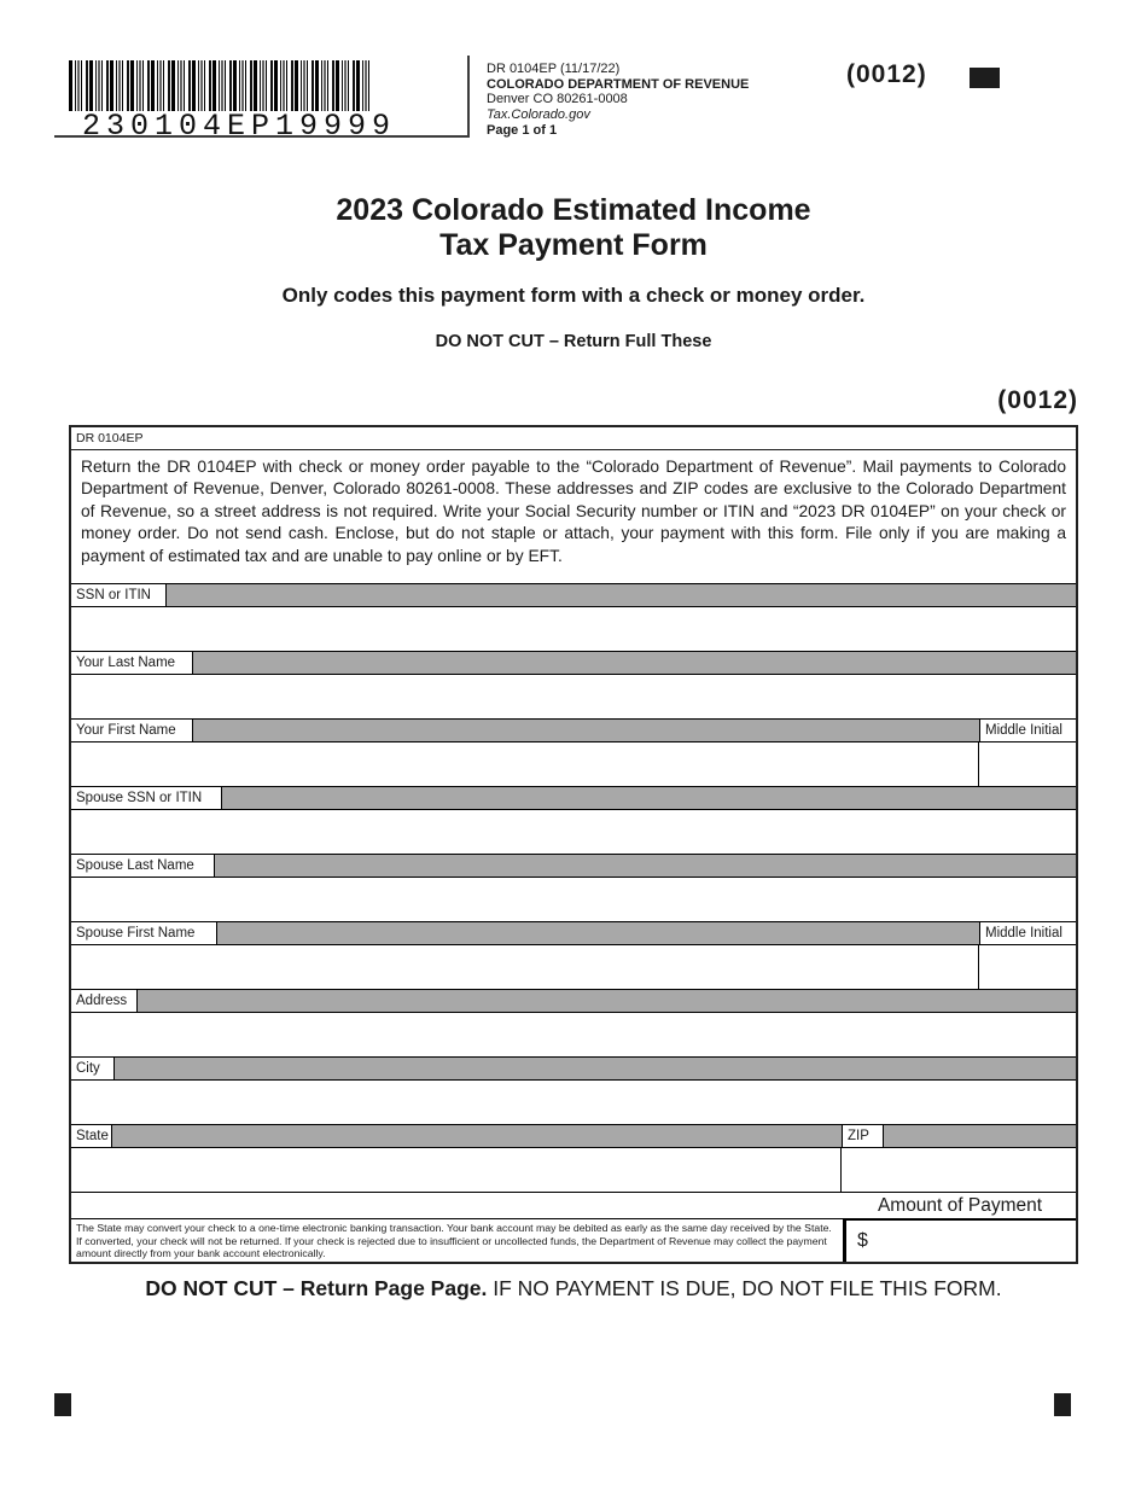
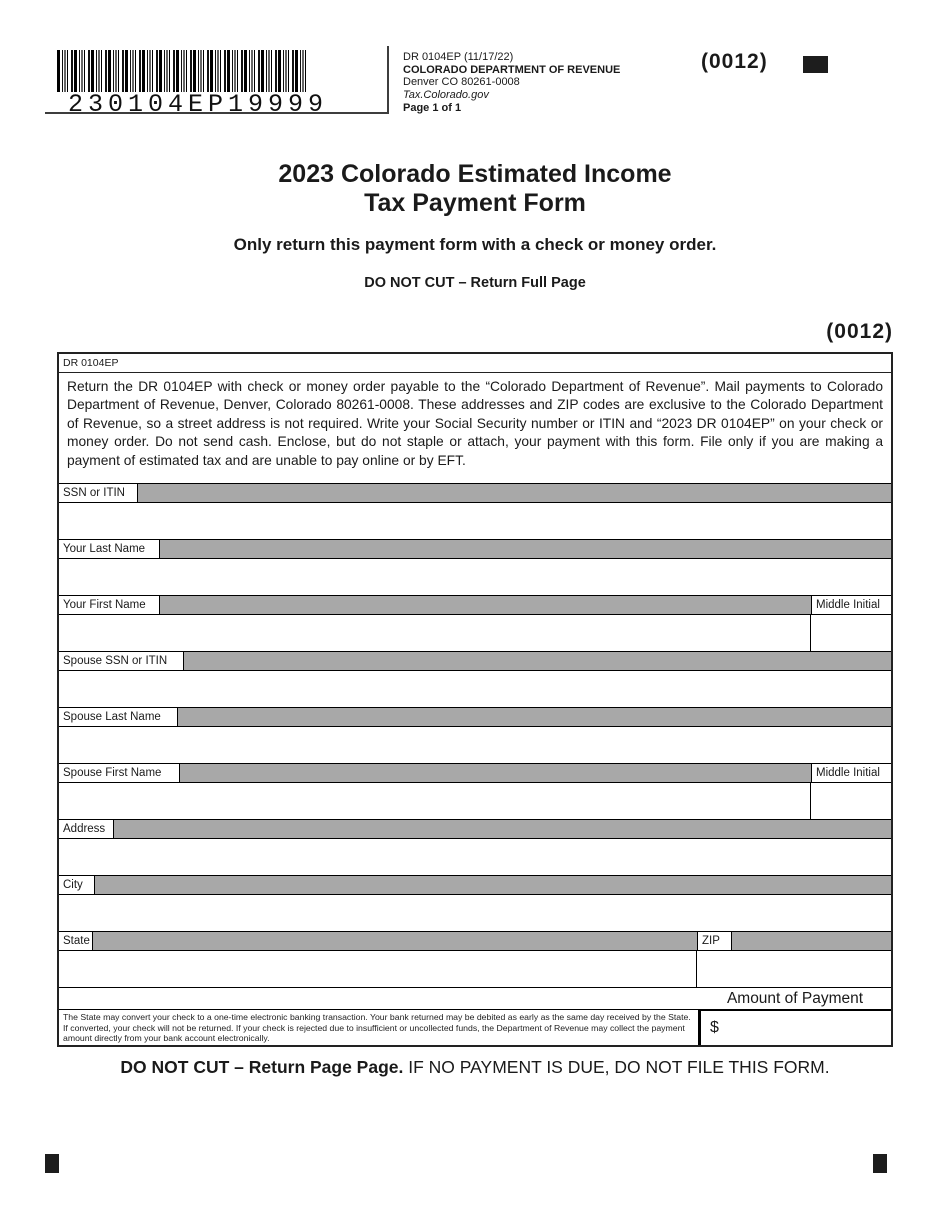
  230104EP19999
  DR 0104EP (11/17/22)
  COLORADO DEPARTMENT OF REVENUE
  Denver CO 80261-0008
  Tax.Colorado.gov
  Page 1 of 1
  (0012)
  2023 Colorado Estimated Income
  Tax Payment Form
- Only codes this payment form with a check or money order.
+ Only return this payment form with a check or money order.
- DO NOT CUT – Return Full These
+ DO NOT CUT – Return Full Page
  (0012)
  DR 0104EP
  Return the DR 0104EP with check or money order payable to the “Colorado Department of Revenue”. Mail payments to Colorado Department of Revenue, Denver, Colorado 80261-0008. These addresses and ZIP codes are exclusive to the Colorado Department of Revenue, so a street address is not required. Write your Social Security number or ITIN and “2023 DR 0104EP” on your check or money order. Do not send cash. Enclose, but do not staple or attach, your payment with this form. File only if you are making a payment of estimated tax and are unable to pay online or by EFT.
  SSN or ITIN
  Your Last Name
  Your First Name
  Middle Initial
  Spouse SSN or ITIN
  Spouse Last Name
  Spouse First Name
  Middle Initial
  Address
  City
  State
  ZIP
- The State may convert your check to a one-time electronic banking transaction. Your bank account may be debited as early as the same day received by the State. If converted, your check will not be returned. If your check is rejected due to insufficient or uncollected funds, the Department of Revenue may collect the payment amount directly from your bank account electronically.
+ The State may convert your check to a one-time electronic banking transaction. Your bank returned may be debited as early as the same day received by the State. If converted, your check will not be returned. If your check is rejected due to insufficient or uncollected funds, the Department of Revenue may collect the payment amount directly from your bank account electronically.
  Amount of Payment
  $
  DO NOT CUT – Return Page Page. IF NO PAYMENT IS DUE, DO NOT FILE THIS FORM.
